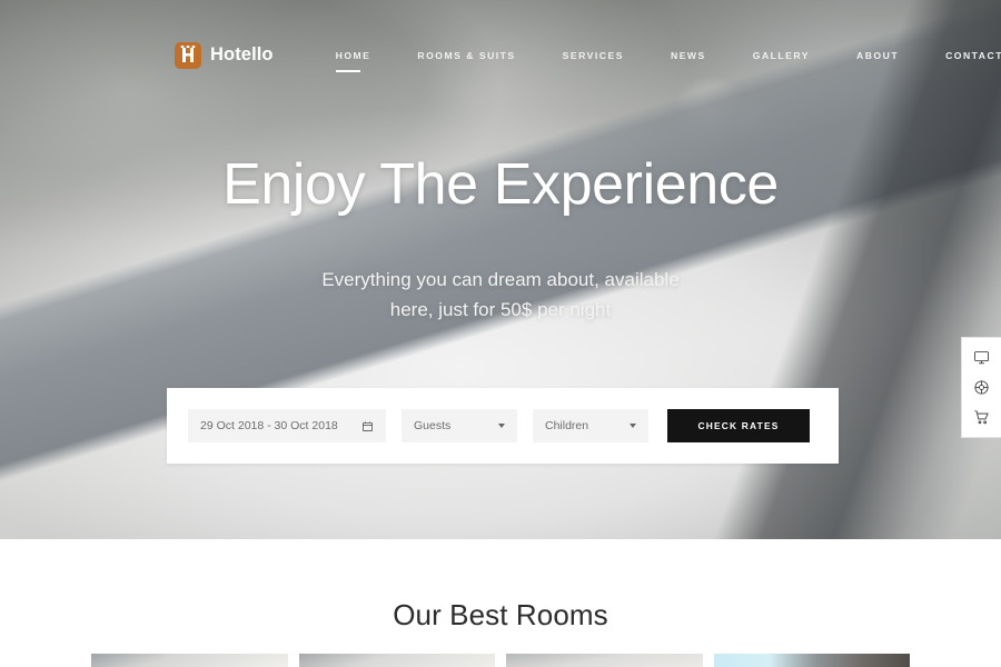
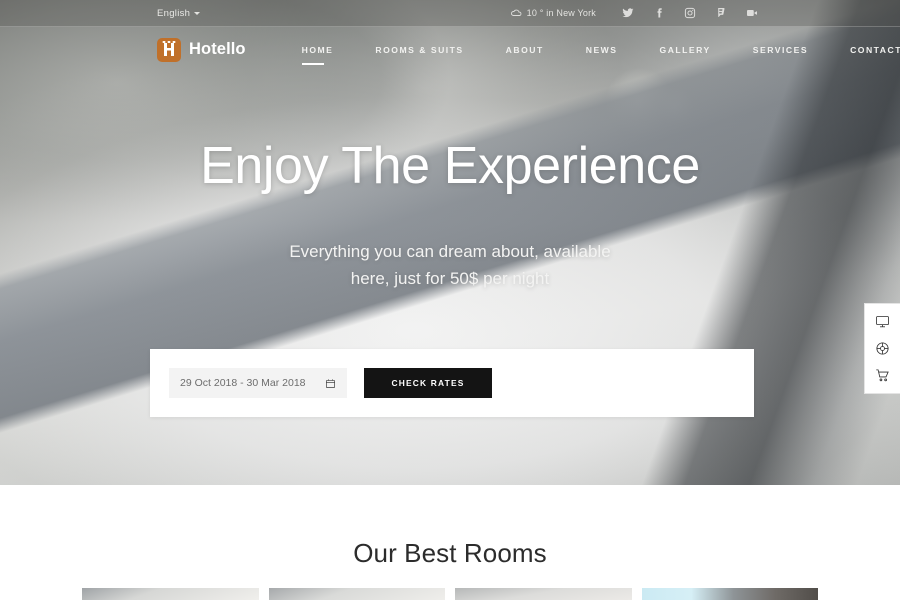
+ English
+ 10 ° in New York
  Hotello
  HOME
  ROOMS & SUITS
- SERVICES
+ ABOUT
  NEWS
  GALLERY
- ABOUT
+ SERVICES
  CONTACT
  Enjoy The Experience
  Everything you can dream about, available
  here, just for 50$ per night
- 29 Oct 2018 - 30 Oct 2018
+ 29 Oct 2018 - 30 Mar 2018
- Guests
- Children
  CHECK RATES
  Our Best Rooms
